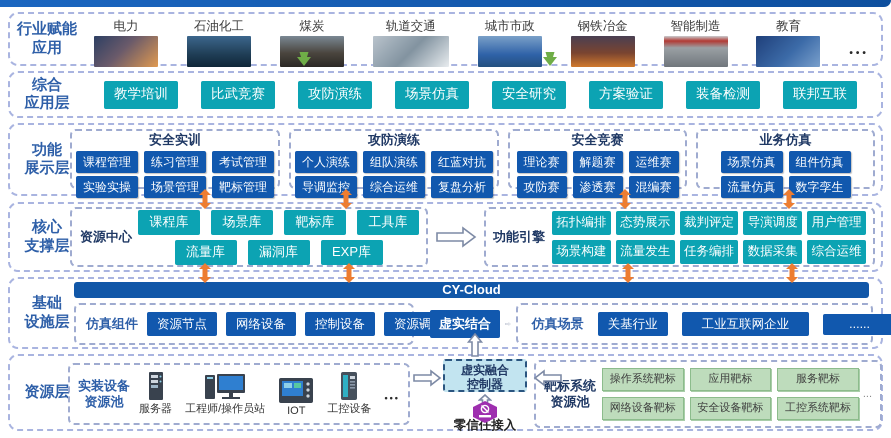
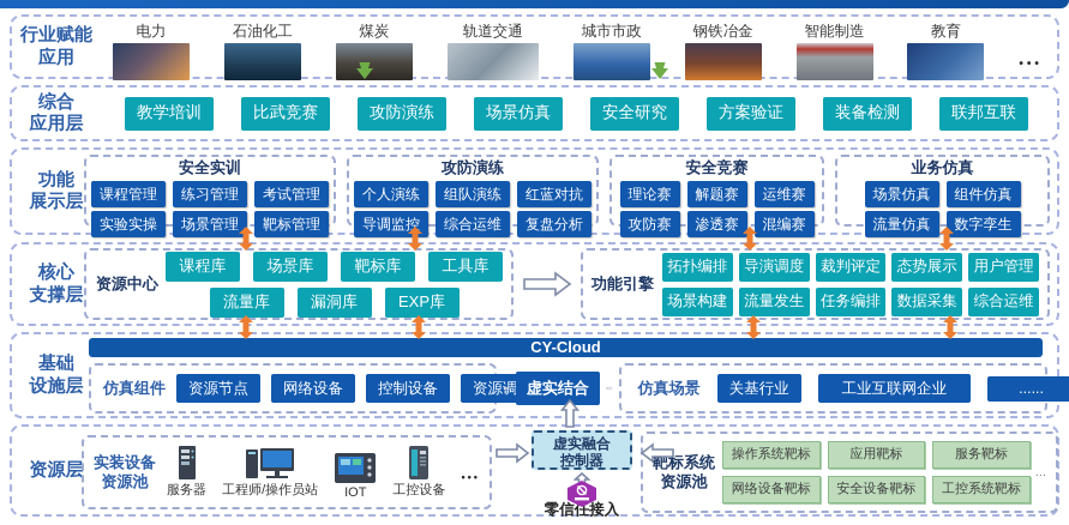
  行业赋能
  应用
  电力
  石油化工
  煤炭
  轨道交通
  城市市政
  钢铁冶金
  智能制造
  教育
  •••
  综合
  应用层
  教学培训
  比武竞赛
  攻防演练
  场景仿真
  安全研究
  方案验证
  装备检测
  联邦互联
  功能
  展示层
  安全实训
  课程管理
  练习管理
  考试管理
  实验实操
  场景管理
  靶标管理
  攻防演练
  个人演练
  组队演练
  红蓝对抗
  导调监控
  综合运维
  复盘分析
  安全竞赛
  理论赛
  解题赛
  运维赛
  攻防赛
  渗透赛
  混编赛
  业务仿真
  场景仿真
  组件仿真
  流量仿真
  数字孪生
  核心
  支撑层
  资源中心
  课程库
  场景库
  靶标库
  工具库
  流量库
  漏洞库
  EXP库
  功能引擎
  拓扑编排
- 态势展示
+ 导演调度
  裁判评定
- 导演调度
+ 态势展示
  用户管理
  场景构建
  流量发生
  任务编排
  数据采集
  综合运维
  基础
  设施层
  CY-Cloud
  仿真组件
  资源节点
  网络设备
  控制设备
  资源调
  虚实结合
  仿真场景
  关基行业
  工业互联网企业
  ......
  资源层
  实装设备
  资源池
  服务器
  工程师/操作员站
  IOT
  工控设备
  •••
  虚实融合
  控制器
  零信任接入
  靶标系统
  资源池
  操作系统靶标
  应用靶标
  服务靶标
  网络设备靶标
  安全设备靶标
  工控系统靶标
  ...
